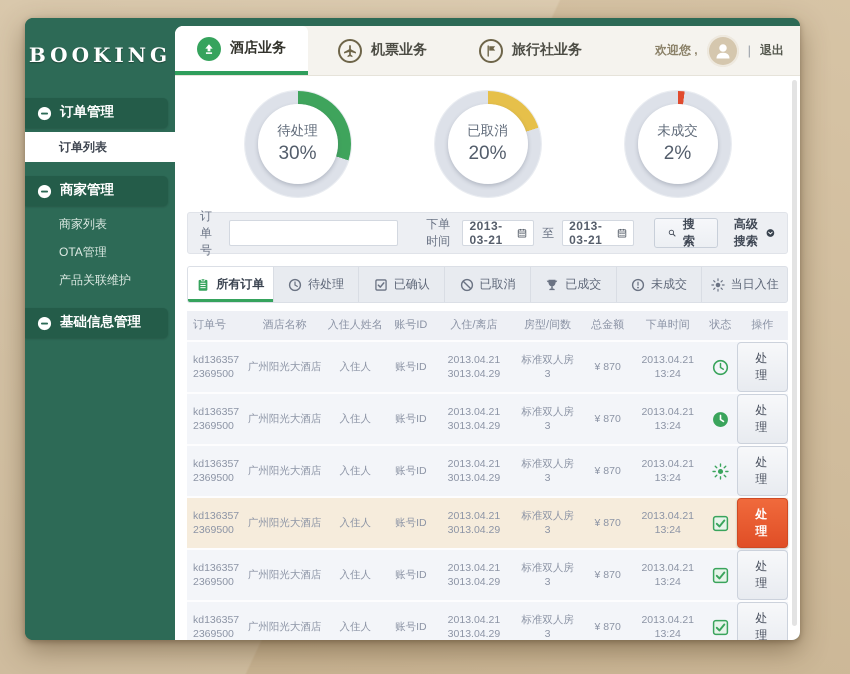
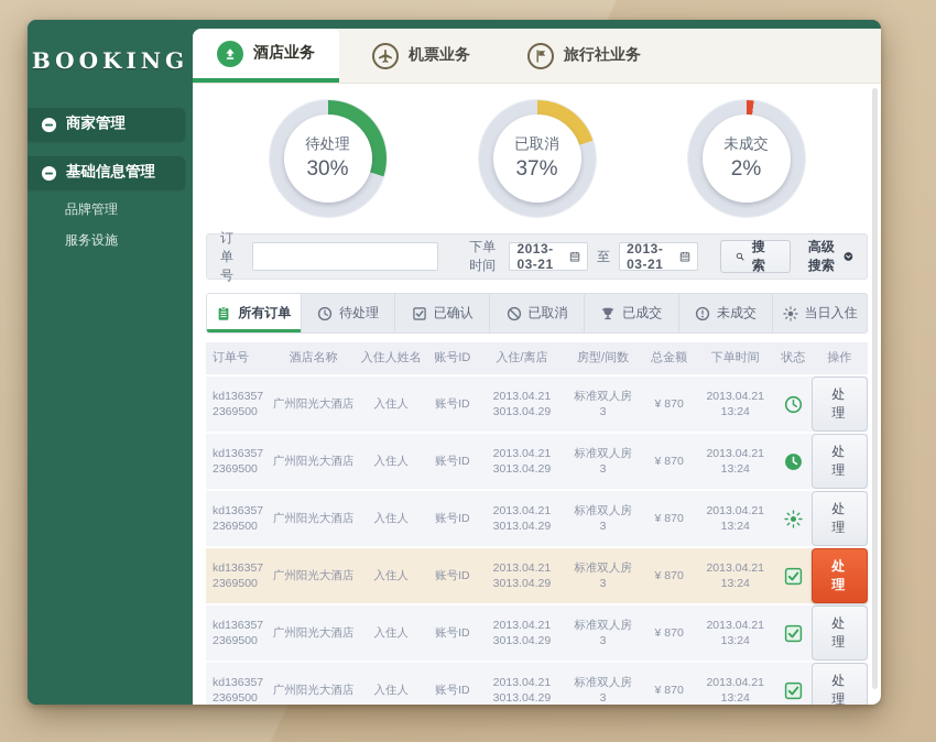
  BOOKING
- 订单管理
- 订单列表
  商家管理
- 商家列表
- OTA管理
- 产品关联维护
  基础信息管理
+ 品牌管理
+ 服务设施
  酒店业务
  机票业务
  旅行社业务
- 欢迎您 ,
- |
- 退出
  待处理
  30%
  已取消
- 20%
+ 37%
  未成交
  2%
  订单号
  下单时间
  2013-03-21
  至
  2013-03-21
  搜 索
  高级搜索
  所有订单
  待处理
  已确认
  已取消
  已成交
  未成交
  当日入住
  订单号	酒店名称	入住人姓名	账号ID	入住/离店	房型/间数	总金额	下单时间	状态	操作
  kd1363572369500	广州阳光大酒店	入住人	账号ID	2013.04.213013.04.29	标准双人房3	¥ 870	2013.04.2113:24		处 理
  kd1363572369500	广州阳光大酒店	入住人	账号ID	2013.04.213013.04.29	标准双人房3	¥ 870	2013.04.2113:24		处 理
  kd1363572369500	广州阳光大酒店	入住人	账号ID	2013.04.213013.04.29	标准双人房3	¥ 870	2013.04.2113:24		处 理
  kd1363572369500	广州阳光大酒店	入住人	账号ID	2013.04.213013.04.29	标准双人房3	¥ 870	2013.04.2113:24		处 理
  kd1363572369500	广州阳光大酒店	入住人	账号ID	2013.04.213013.04.29	标准双人房3	¥ 870	2013.04.2113:24		处 理
  kd1363572369500	广州阳光大酒店	入住人	账号ID	2013.04.213013.04.29	标准双人房3	¥ 870	2013.04.2113:24		处 理
